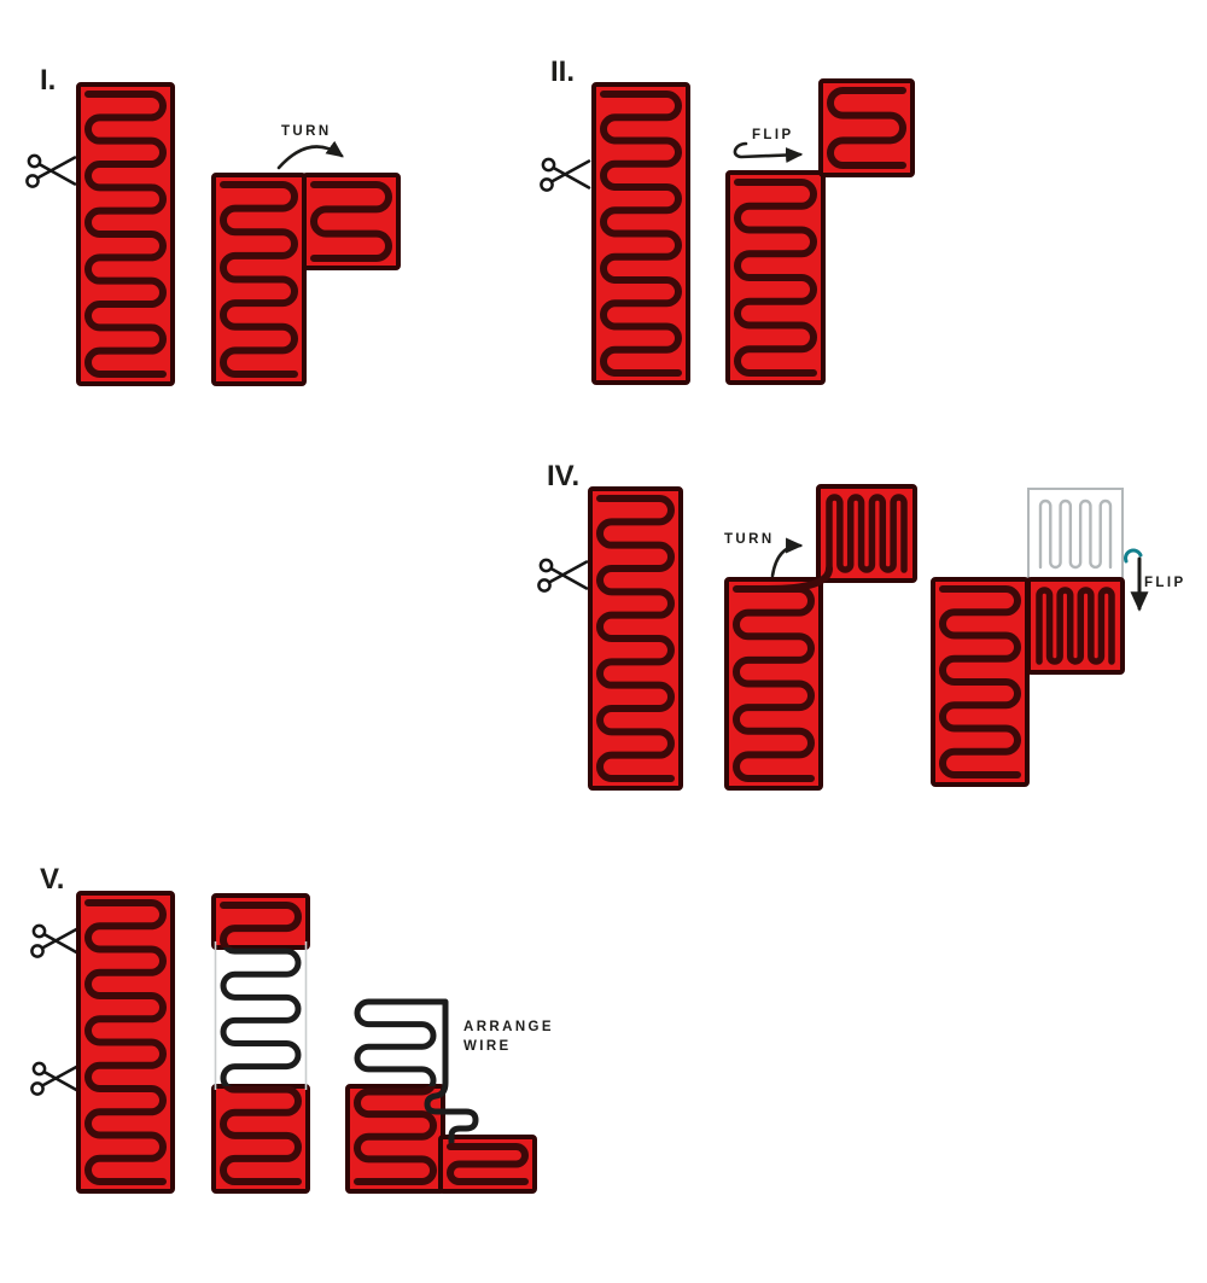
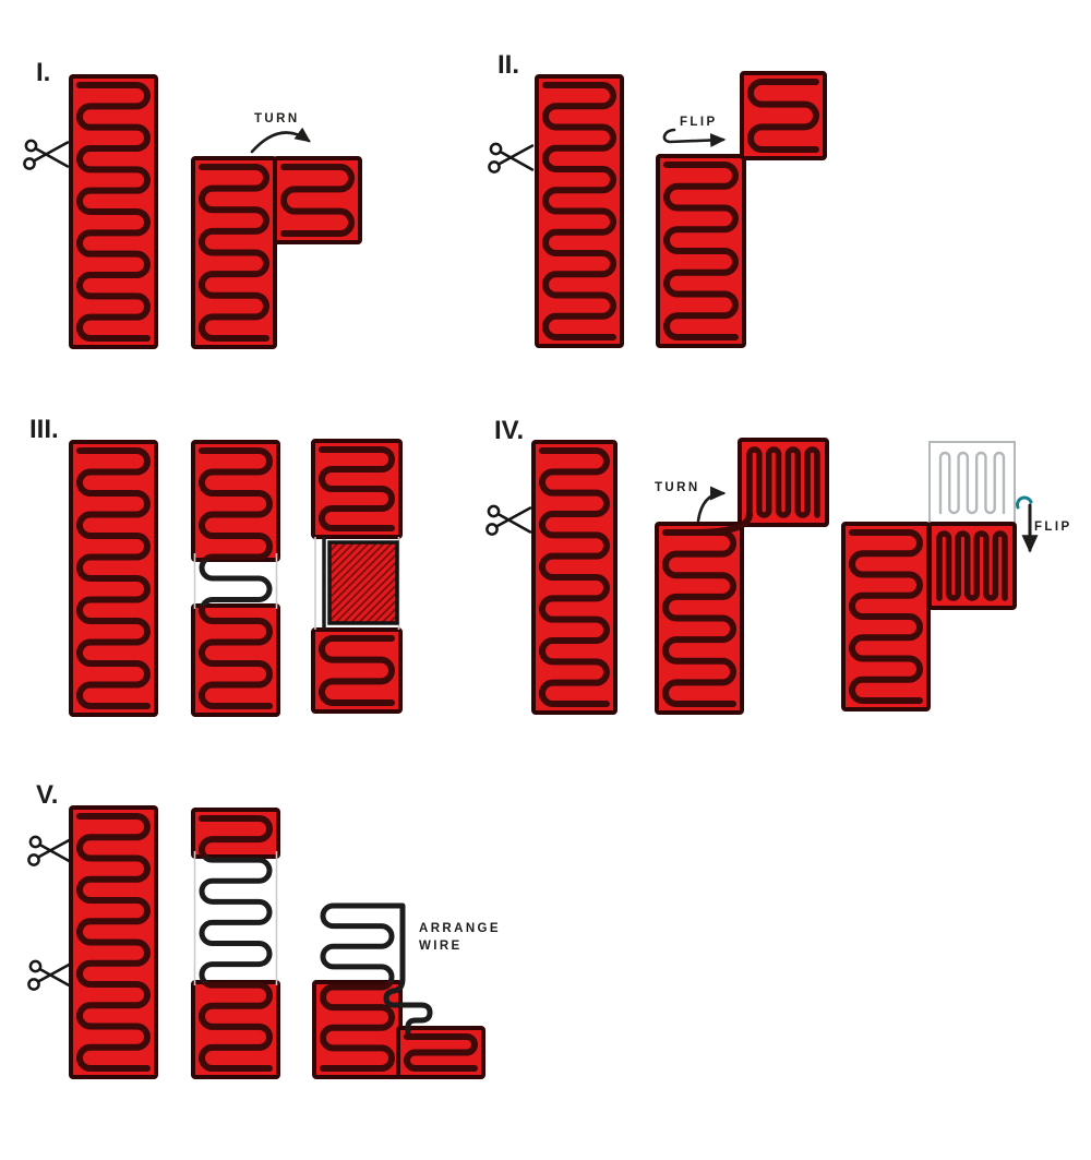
  I.
  TURN
  II.
  FLIP
+ III.
  IV.
  TURN
  FLIP
  V.
  ARRANGE
  WIRE
